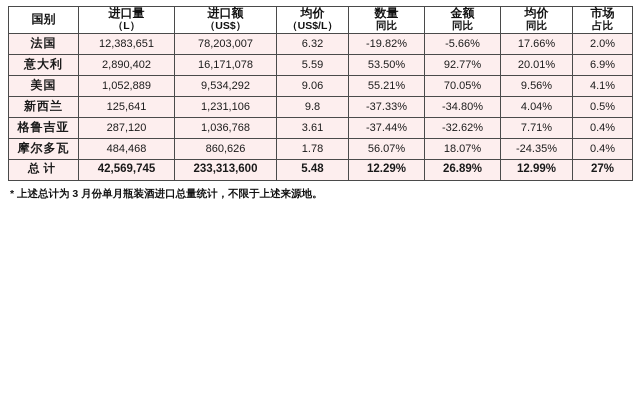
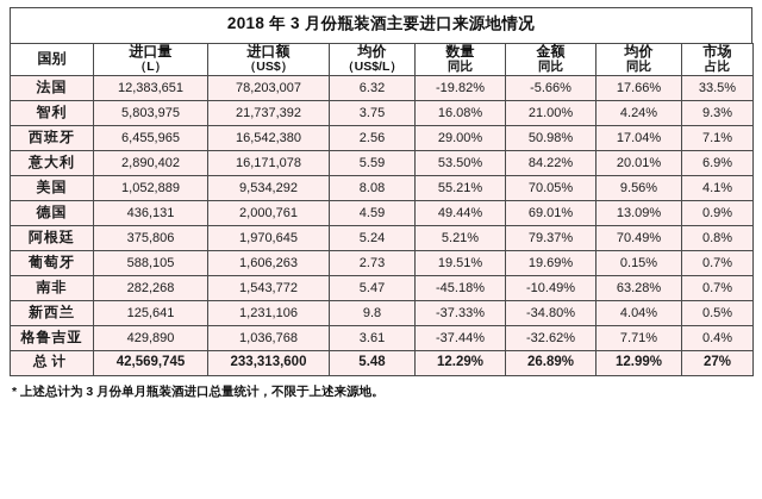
+ 2018 年 3 月份瓶装酒主要进口来源地情况
  国别	进口量 （L）	进口额 （US$）	均价 （US$/L）	数量 同比	金额 同比	均价 同比	市场 占比
- 法国	12,383,651	78,203,007	6.32	-19.82%	-5.66%	17.66%	2.0%
+ 法国	12,383,651	78,203,007	6.32	-19.82%	-5.66%	17.66%	33.5%
+ 智利	5,803,975	21,737,392	3.75	16.08%	21.00%	4.24%	9.3%
+ 西班牙	6,455,965	16,542,380	2.56	29.00%	50.98%	17.04%	7.1%
- 意大利	2,890,402	16,171,078	5.59	53.50%	92.77%	20.01%	6.9%
+ 意大利	2,890,402	16,171,078	5.59	53.50%	84.22%	20.01%	6.9%
- 美国	1,052,889	9,534,292	9.06	55.21%	70.05%	9.56%	4.1%
+ 美国	1,052,889	9,534,292	8.08	55.21%	70.05%	9.56%	4.1%
+ 德国	436,131	2,000,761	4.59	49.44%	69.01%	13.09%	0.9%
+ 阿根廷	375,806	1,970,645	5.24	5.21%	79.37%	70.49%	0.8%
+ 葡萄牙	588,105	1,606,263	2.73	19.51%	19.69%	0.15%	0.7%
+ 南非	282,268	1,543,772	5.47	-45.18%	-10.49%	63.28%	0.7%
  新西兰	125,641	1,231,106	9.8	-37.33%	-34.80%	4.04%	0.5%
- 格鲁吉亚	287,120	1,036,768	3.61	-37.44%	-32.62%	7.71%	0.4%
+ 格鲁吉亚	429,890	1,036,768	3.61	-37.44%	-32.62%	7.71%	0.4%
- 摩尔多瓦	484,468	860,626	1.78	56.07%	18.07%	-24.35%	0.4%
  总计	42,569,745	233,313,600	5.48	12.29%	26.89%	12.99%	27%
  * 上述总计为 3 月份单月瓶装酒进口总量统计，不限于上述来源地。
